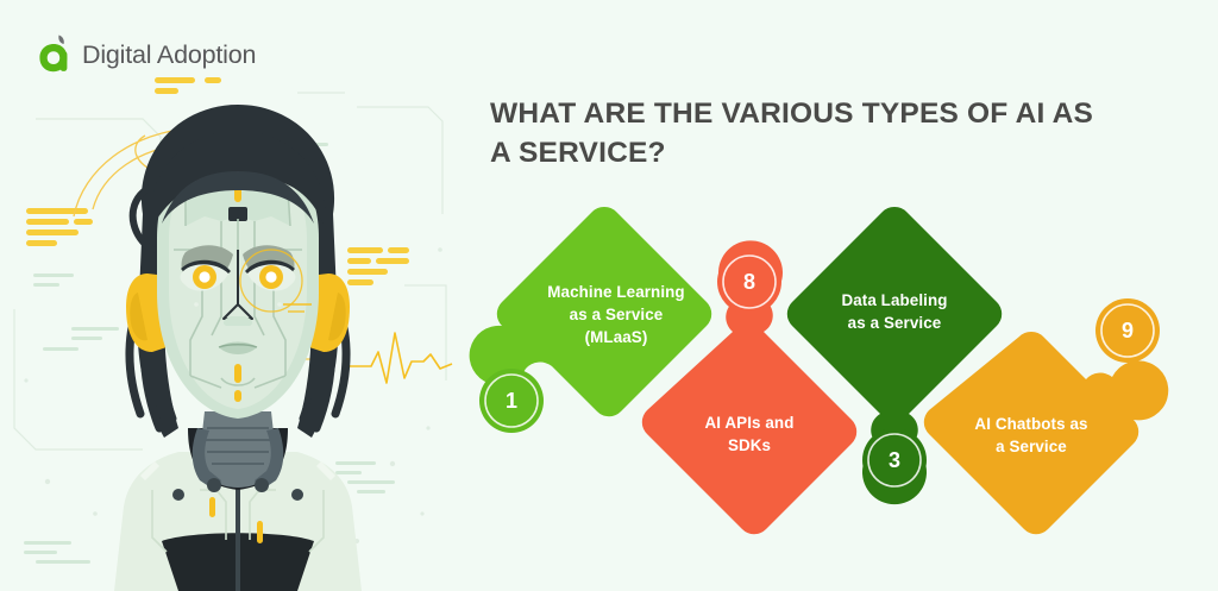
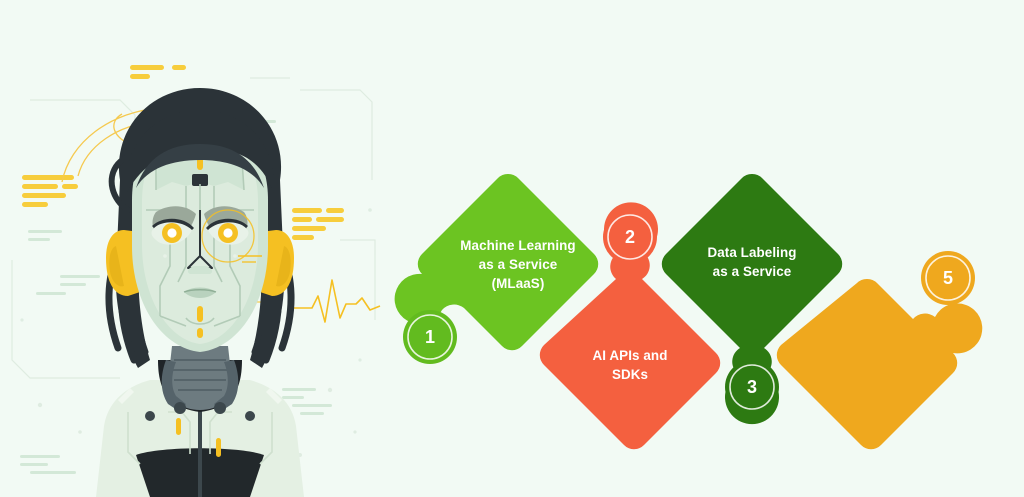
- Digital Adoption
- WHAT ARE THE VARIOUS TYPES OF AI AS A SERVICE?
  Machine Learning
  as a Service
  (MLaaS)
  1
  AI APIs and
  SDKs
- 8
+ 2
  Data Labeling
  as a Service
  3
- AI Chatbots as
- a Service
- 9
+ 5
